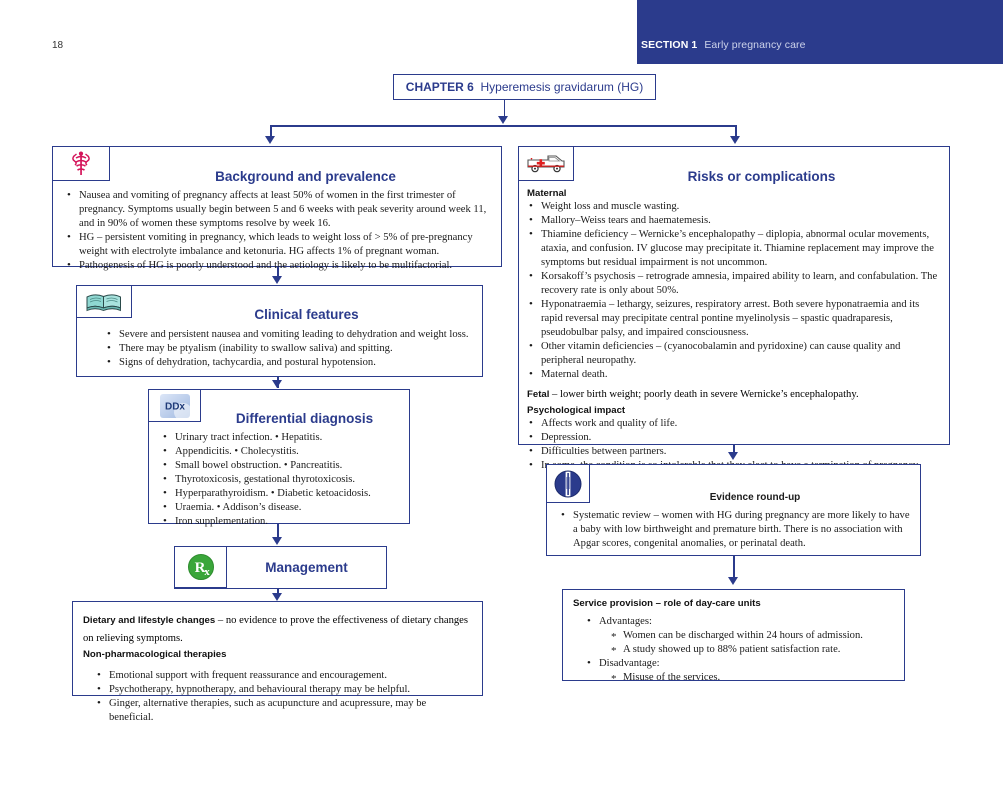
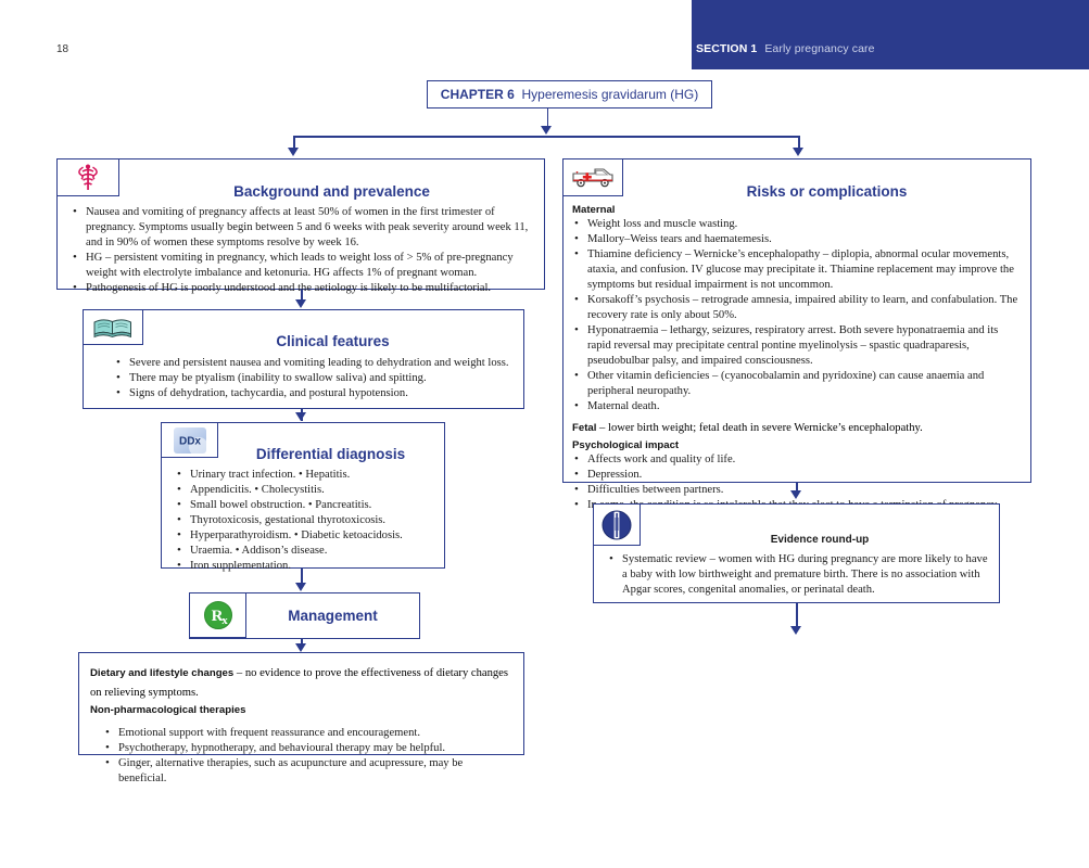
  SECTION 1 Early pregnancy care
  18
  CHAPTER 6 Hyperemesis gravidarum (HG)
  Background and prevalence
  Nausea and vomiting of pregnancy affects at least 50% of women in the first trimester of pregnancy. Symptoms usually begin between 5 and 6 weeks with peak severity around week 11, and in 90% of women these symptoms resolve by week 16.
  HG – persistent vomiting in pregnancy, which leads to weight loss of > 5% of pre-pregnancy weight with electrolyte imbalance and ketonuria. HG affects 1% of pregnant woman.
  Pathogenesis of HG is poorly understood and the aetiology is likely to be multifactorial.
  Risks or complications
  Maternal
  Weight loss and muscle wasting.
  Mallory–Weiss tears and haematemesis.
  Thiamine deficiency – Wernicke’s encephalopathy – diplopia, abnormal ocular movements, ataxia, and confusion. IV glucose may precipitate it. Thiamine replacement may improve the symptoms but residual impairment is not uncommon.
  Korsakoff’s psychosis – retrograde amnesia, impaired ability to learn, and confabulation. The recovery rate is only about 50%.
  Hyponatraemia – lethargy, seizures, respiratory arrest. Both severe hyponatraemia and its rapid reversal may precipitate central pontine myelinolysis – spastic quadraparesis, pseudobulbar palsy, and impaired consciousness.
- Other vitamin deficiencies – (cyanocobalamin and pyridoxine) can cause quality and peripheral neuropathy.
+ Other vitamin deficiencies – (cyanocobalamin and pyridoxine) can cause anaemia and peripheral neuropathy.
  Maternal death.
- Fetal – lower birth weight; poorly death in severe Wernicke’s encephalopathy.
+ Fetal – lower birth weight; fetal death in severe Wernicke’s encephalopathy.
  Psychological impact
  Affects work and quality of life.
  Depression.
  Difficulties between partners.
  Clinical features
  Severe and persistent nausea and vomiting leading to dehydration and weight loss.
  There may be ptyalism (inability to swallow saliva) and spitting.
  Signs of dehydration, tachycardia, and postural hypotension.
  DDx
  Differential diagnosis
  Urinary tract infection. • Hepatitis.
  Appendicitis. • Cholecystitis.
  Small bowel obstruction. • Pancreatitis.
  Thyrotoxicosis, gestational thyrotoxicosis.
  Hyperparathyroidism. • Diabetic ketoacidosis.
  Uraemia. • Addison’s disease.
  Iron supplementation.
  R
  x
  Management
  Dietary and lifestyle changes – no evidence to prove the effectiveness of dietary changes on relieving symptoms.
  Non-pharmacological therapies
  Emotional support with frequent reassurance and encouragement.
  Psychotherapy, hypnotherapy, and behavioural therapy may be helpful.
  Ginger, alternative therapies, such as acupuncture and acupressure, may be beneficial.
  Evidence round-up
  Systematic review – women with HG during pregnancy are more likely to have a baby with low birthweight and premature birth. There is no association with Apgar scores, congenital anomalies, or perinatal death.
- Service provision – role of day-care units
- Advantages:
- Women can be discharged within 24 hours of admission.
- A study showed up to 88% patient satisfaction rate.
- Disadvantage:
- Misuse of the services.
